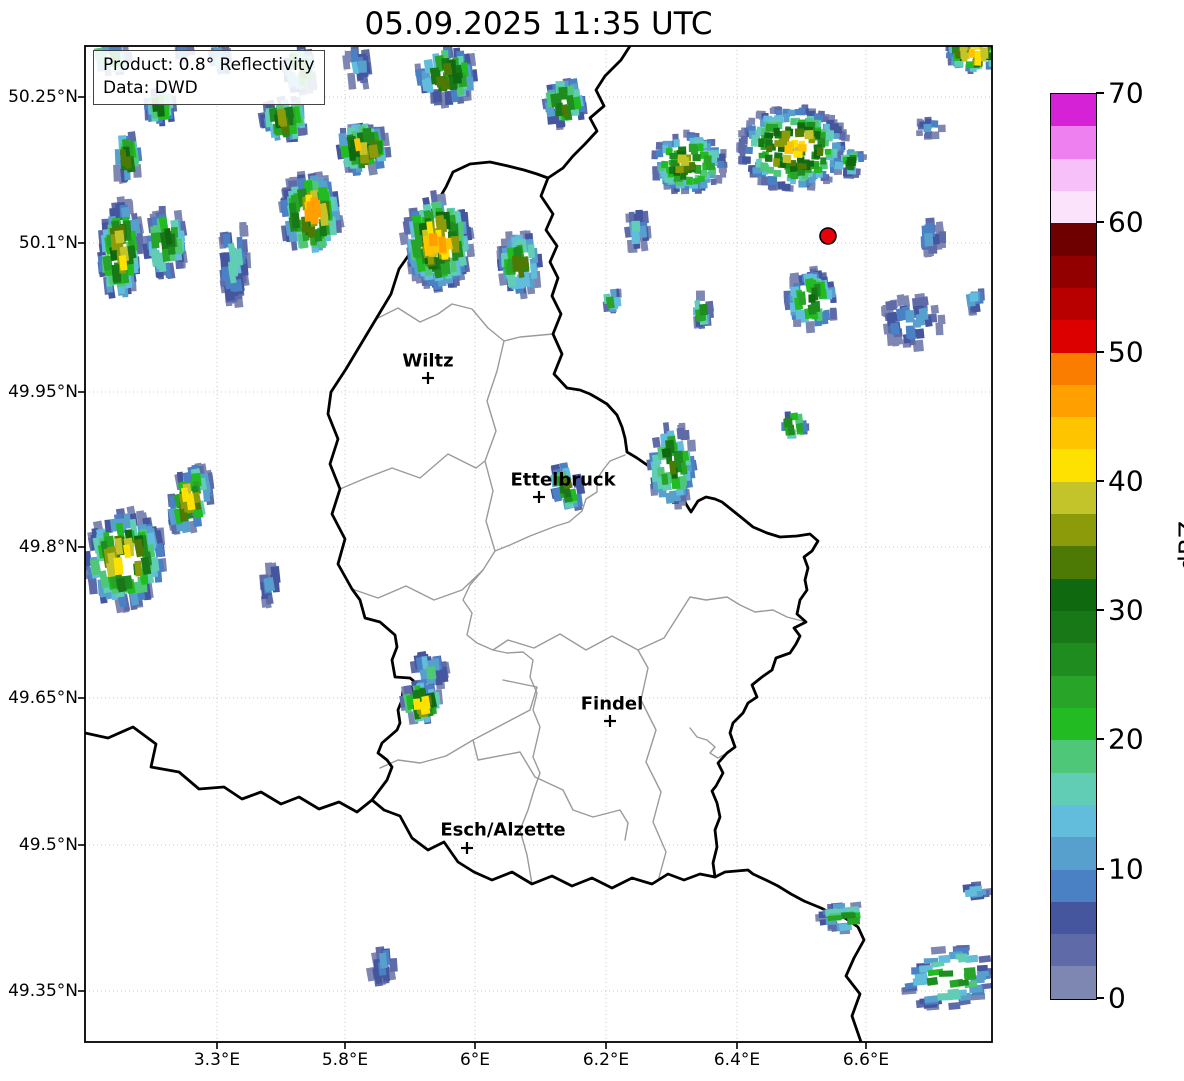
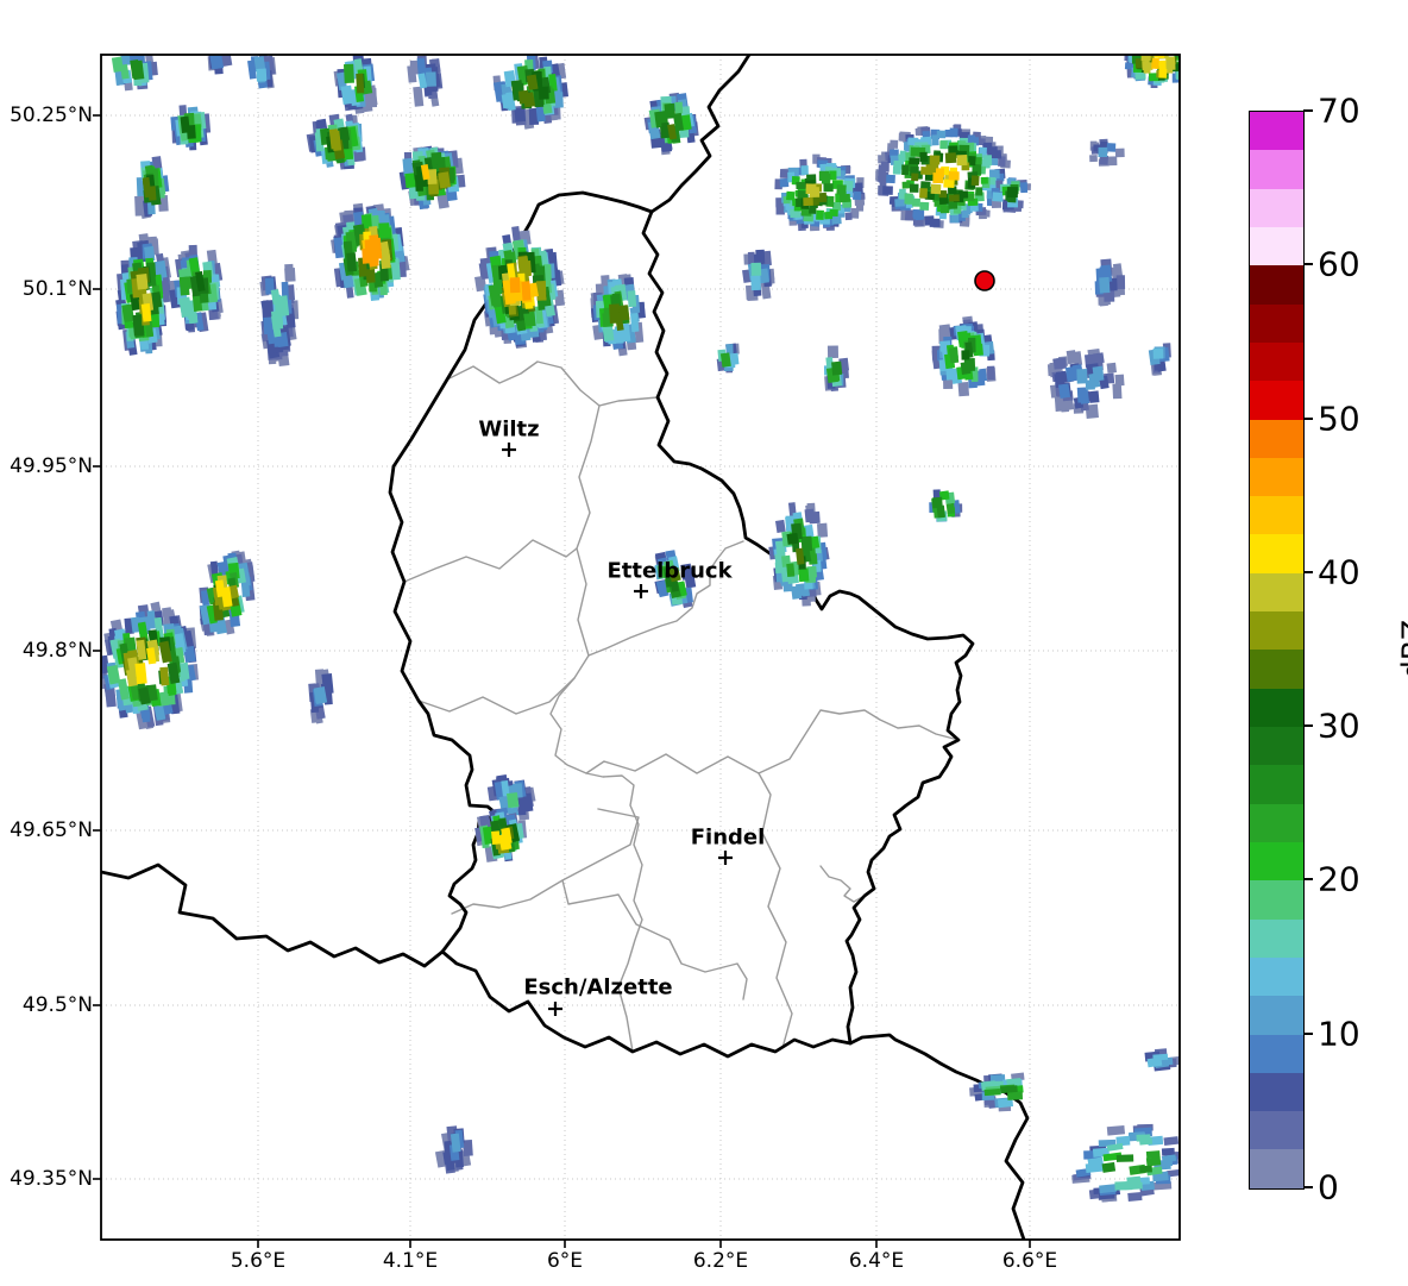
- 05.09.2025 11:35 UTC
- Product: 0.8° Reflectivity
- Data: DWD
- 3.3°E
+ 5.6°E
- 5.8°E
+ 4.1°E
  6°E
  6.2°E
  6.4°E
  6.6°E
  50.25°N
  50.1°N
  49.95°N
  49.8°N
  49.65°N
  49.5°N
  49.35°N
  Wiltz
  Ettelbruck
  Findel
  Esch/Alzette
  0
  10
  20
  30
  40
  50
  60
  70
